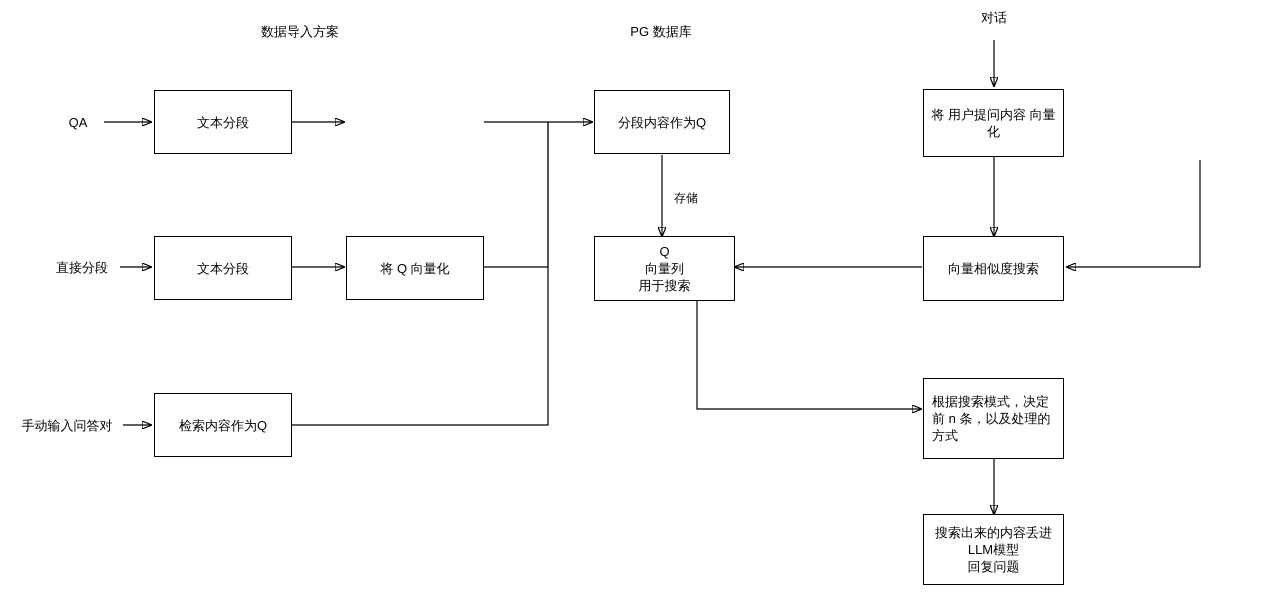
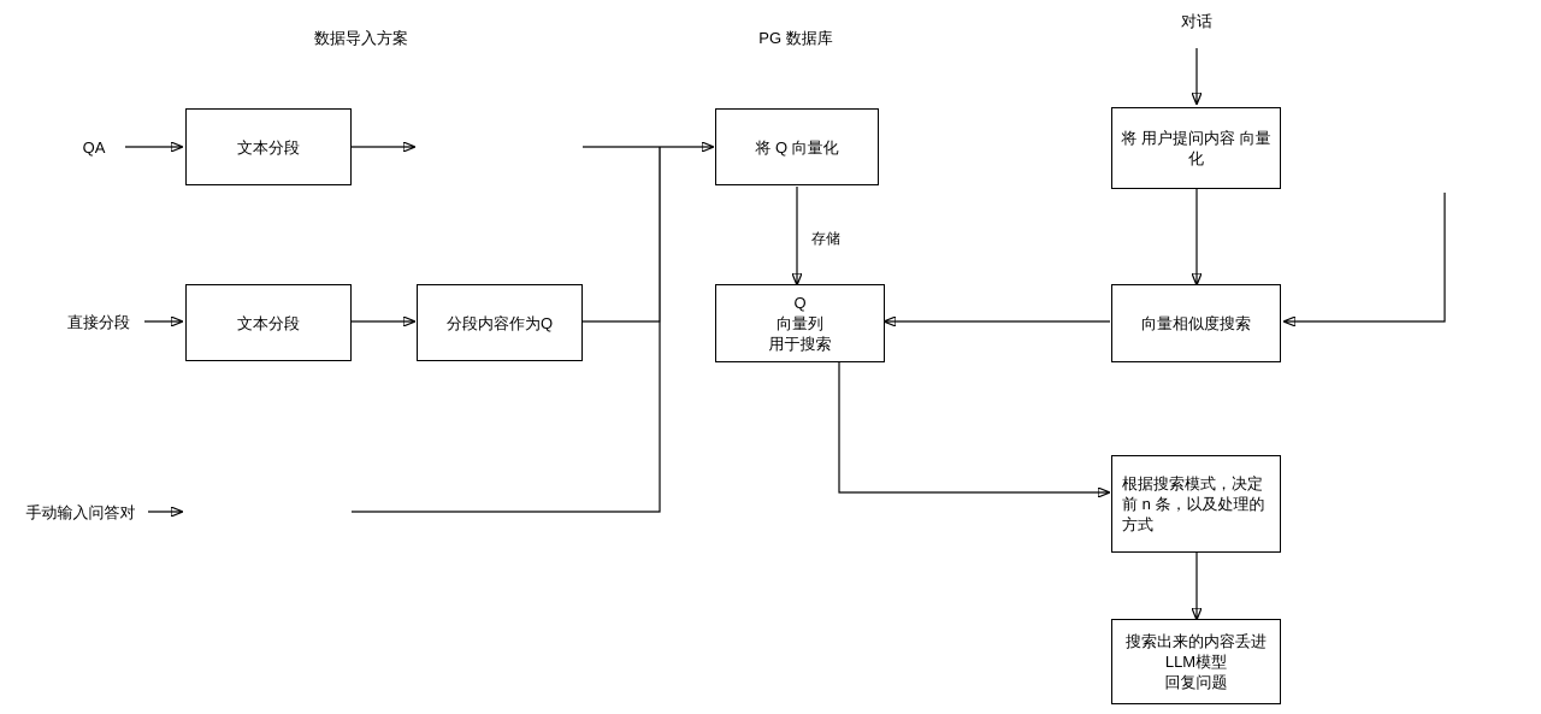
  数据导入方案
  PG 数据库
  对话
  QA
  直接分段
  手动输入问答对
  存储
  文本分段
  文本分段
- 将 Q 向量化
+ 分段内容作为Q
- 检索内容作为Q
- 分段内容作为Q
+ 将 Q 向量化
  Q
  向量列
  用于搜索
  将 用户提问内容 向量化
  向量相似度搜索
  根据搜索模式，决定
  前 n 条，以及处理的
  方式
  搜索出来的内容丢进
  LLM模型
  回复问题
